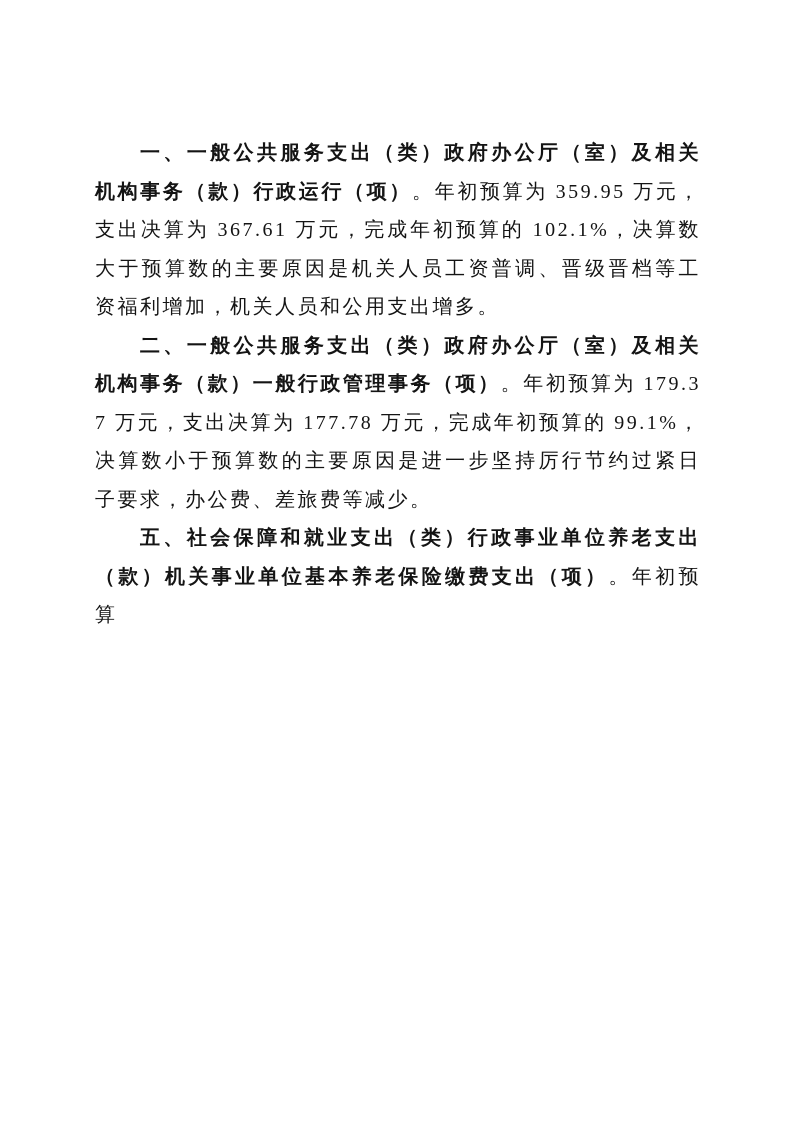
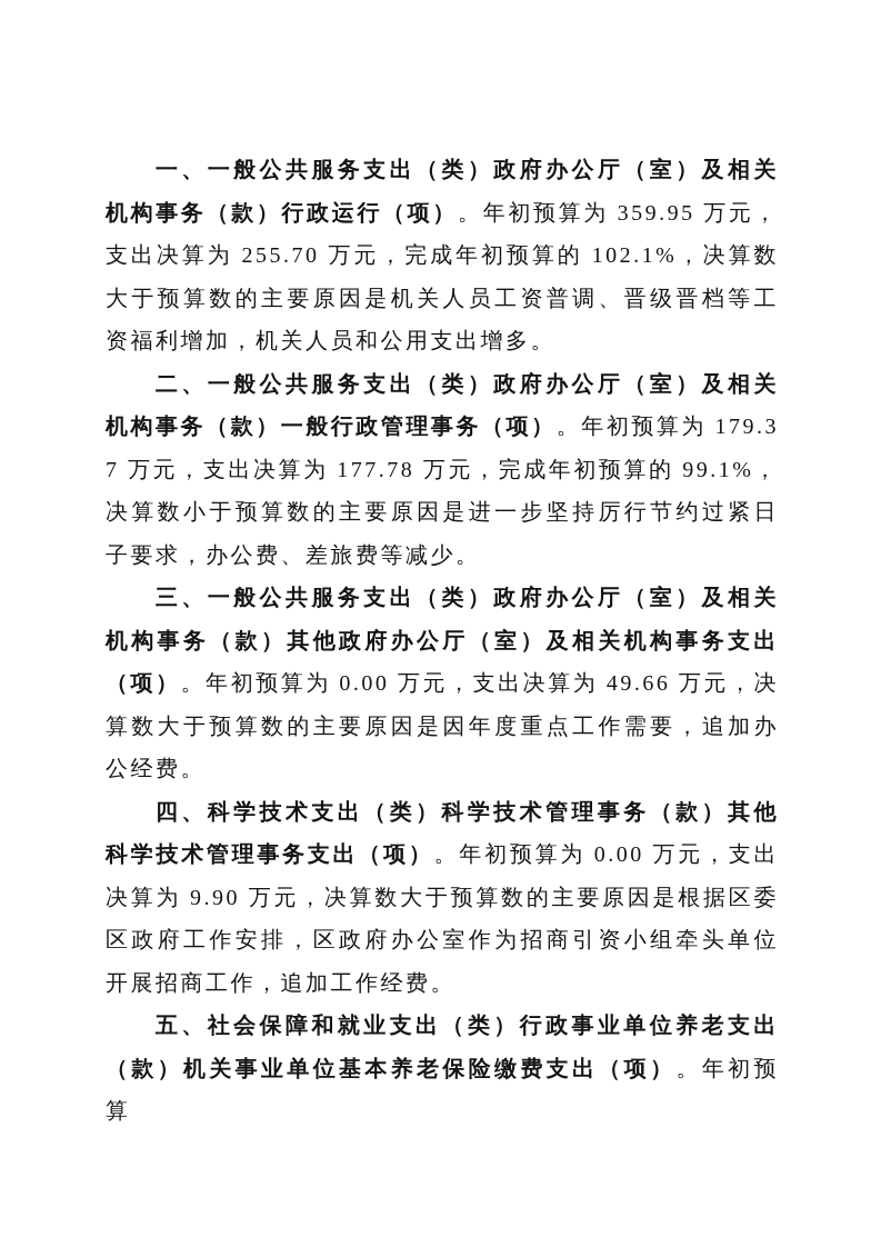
- 一、一般公共服务支出（类）政府办公厅（室）及相关机构事务（款）行政运行（项）。年初预算为 359.95 万元，支出决算为 367.61 万元，完成年初预算的 102.1%，决算数大于预算数的主要原因是机关人员工资普调、晋级晋档等工资福利增加，机关人员和公用支出增多。
+ 一、一般公共服务支出（类）政府办公厅（室）及相关机构事务（款）行政运行（项）。年初预算为 359.95 万元，支出决算为 255.70 万元，完成年初预算的 102.1%，决算数大于预算数的主要原因是机关人员工资普调、晋级晋档等工资福利增加，机关人员和公用支出增多。
  二、一般公共服务支出（类）政府办公厅（室）及相关机构事务（款）一般行政管理事务（项）。年初预算为 179.37 万元，支出决算为 177.78 万元，完成年初预算的 99.1%，决算数小于预算数的主要原因是进一步坚持厉行节约过紧日子要求，办公费、差旅费等减少。
+ 三、一般公共服务支出（类）政府办公厅（室）及相关机构事务（款）其他政府办公厅（室）及相关机构事务支出（项）。年初预算为 0.00 万元，支出决算为 49.66 万元，决算数大于预算数的主要原因是因年度重点工作需要，追加办公经费。
+ 四、科学技术支出（类）科学技术管理事务（款）其他科学技术管理事务支出（项）。年初预算为 0.00 万元，支出决算为 9.90 万元，决算数大于预算数的主要原因是根据区委区政府工作安排，区政府办公室作为招商引资小组牵头单位开展招商工作，追加工作经费。
  五、社会保障和就业支出（类）行政事业单位养老支出（款）机关事业单位基本养老保险缴费支出（项）。年初预算
